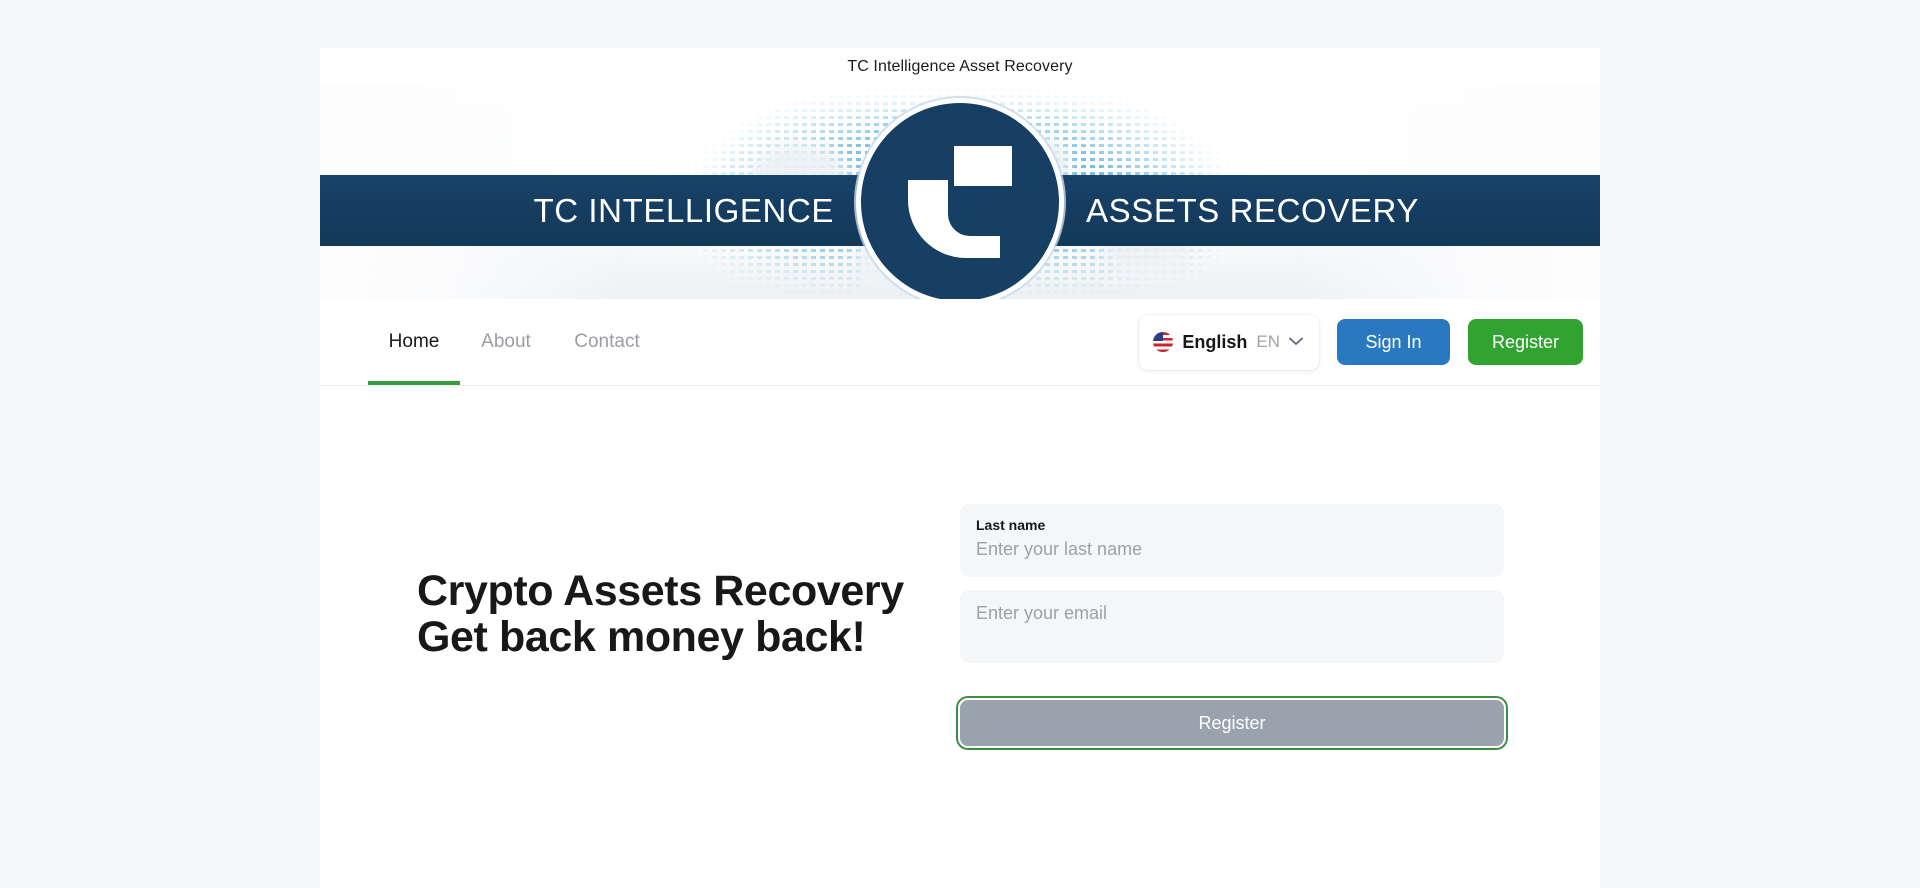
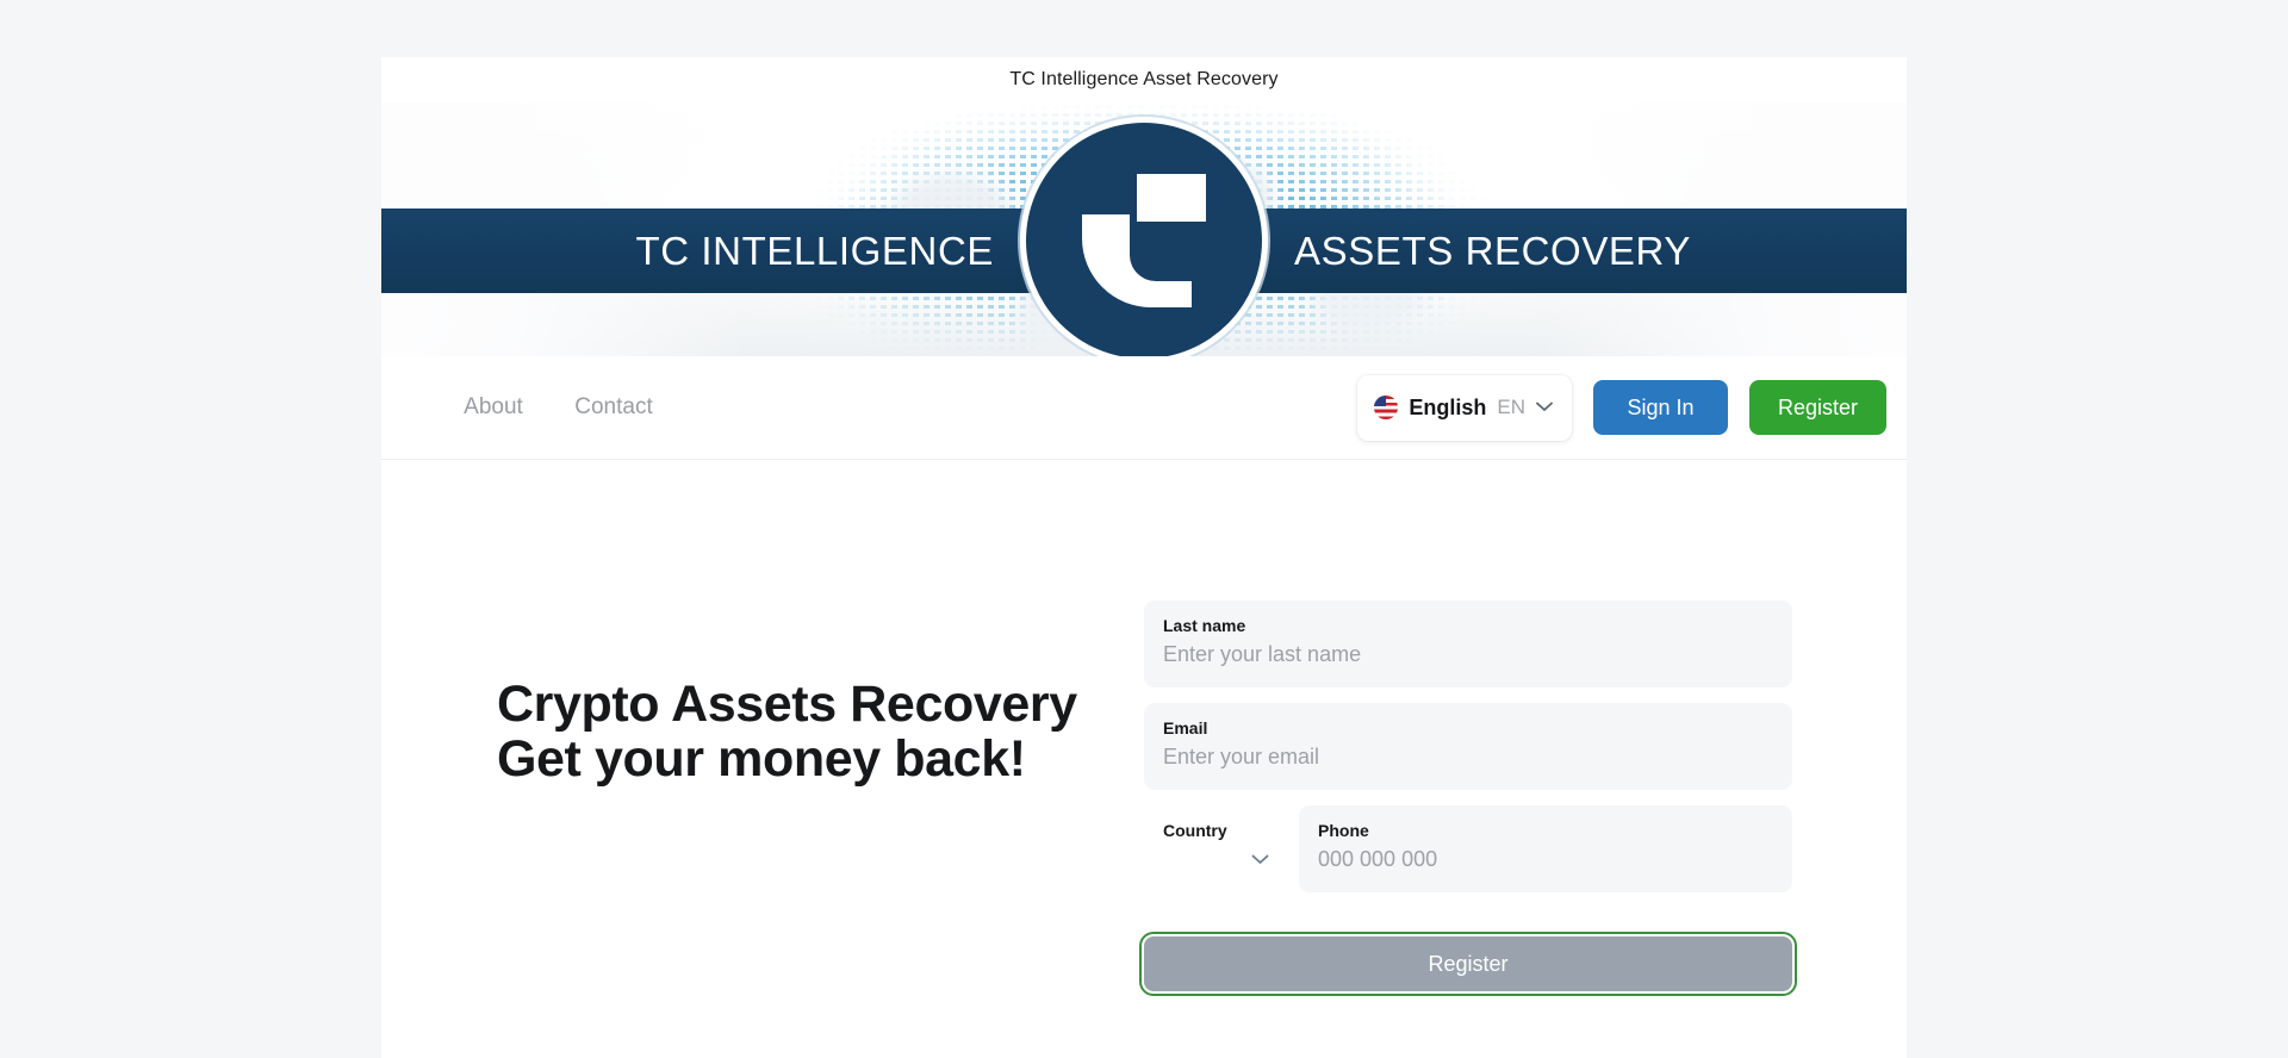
  TC Intelligence Asset Recovery
  TC INTELLIGENCE
  ASSETS RECOVERY
- Home
  About
  Contact
  English
  EN
  Sign In
  Register
- Crypto Assets Recovery Get back money back!
+ Crypto Assets Recovery Get your money back!
  Last name
  Enter your last name
+ Email
  Enter your email
+ Country
+ Phone
+ 000 000 000
  Register
